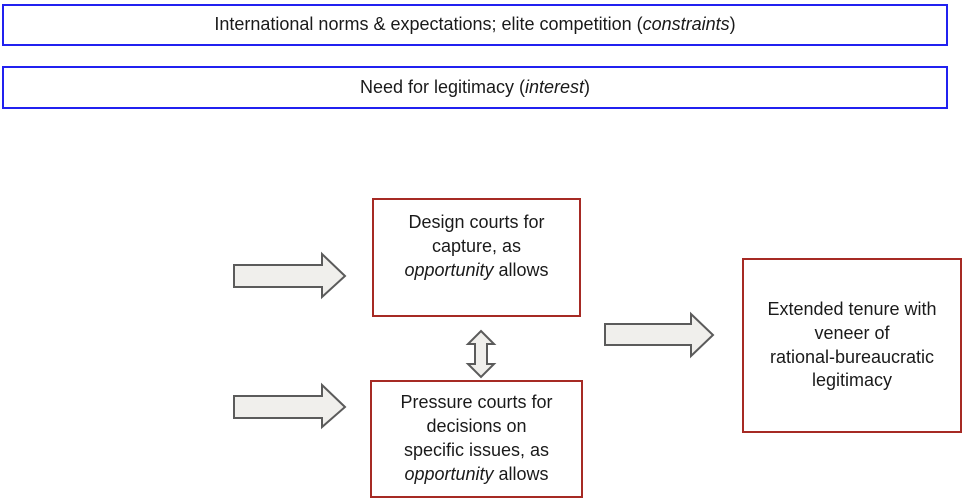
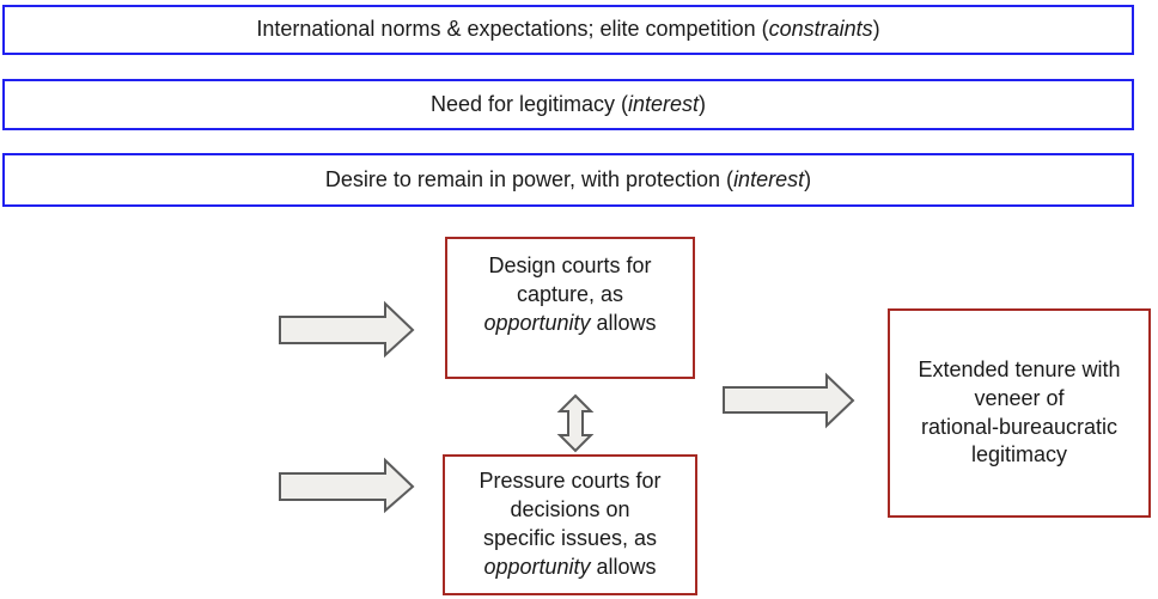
  International norms & expectations; elite competition (constraints)
  Need for legitimacy (interest)
+ Desire to remain in power, with protection (interest)
  Design courts for
  capture, as
  opportunity allows
  Pressure courts for
  decisions on
  specific issues, as
  opportunity allows
  Extended tenure with
  veneer of
  rational-bureaucratic
  legitimacy
